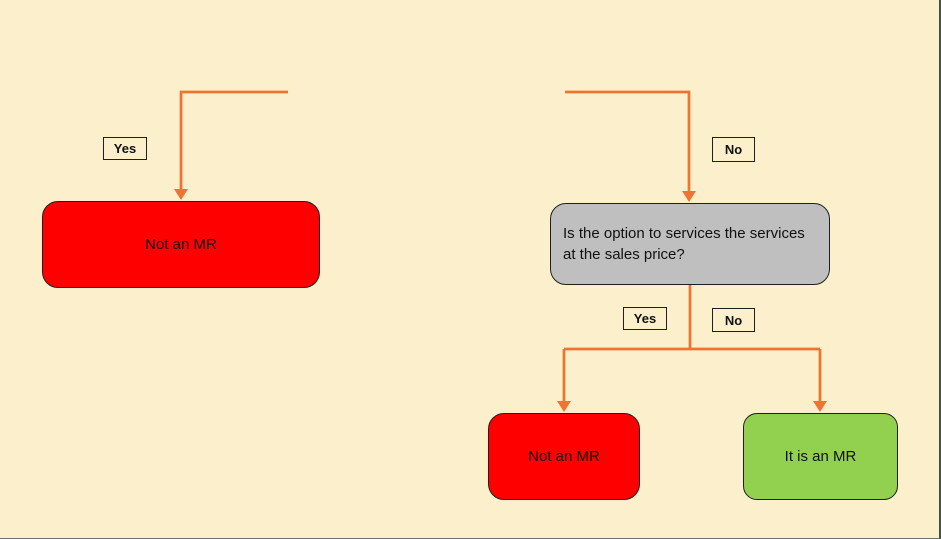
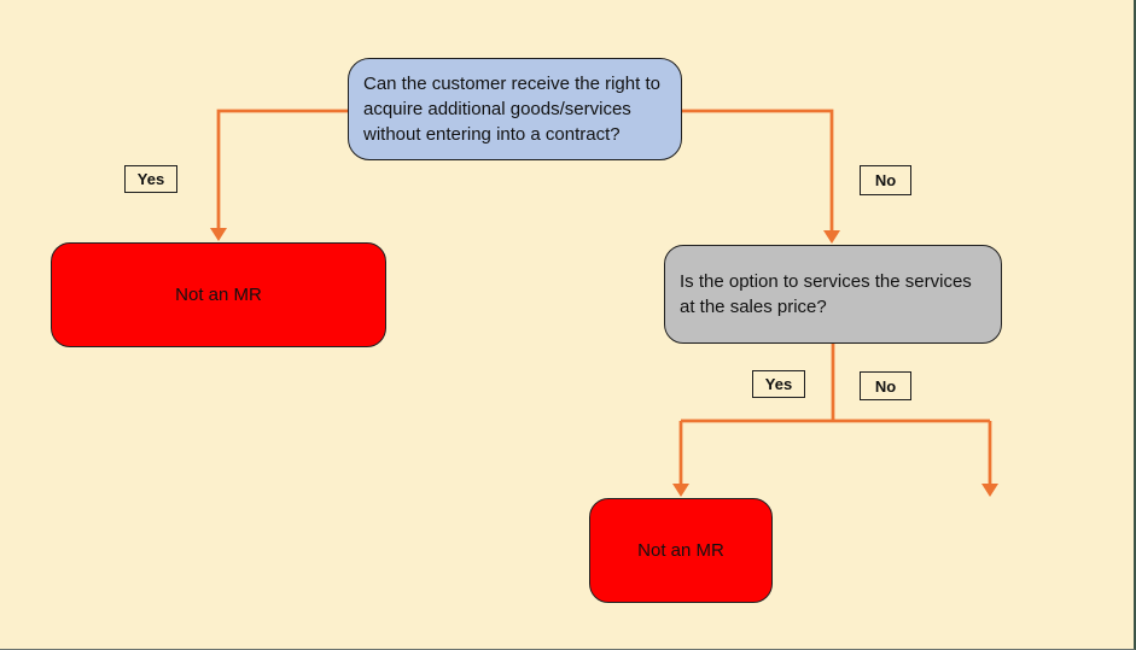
+ Can the customer receive the right to acquire additional goods/services without entering into a contract?
  Not an MR
  Is the option to services the services at the sales price?
  Not an MR
- It is an MR
  Yes
  No
  Yes
  No
